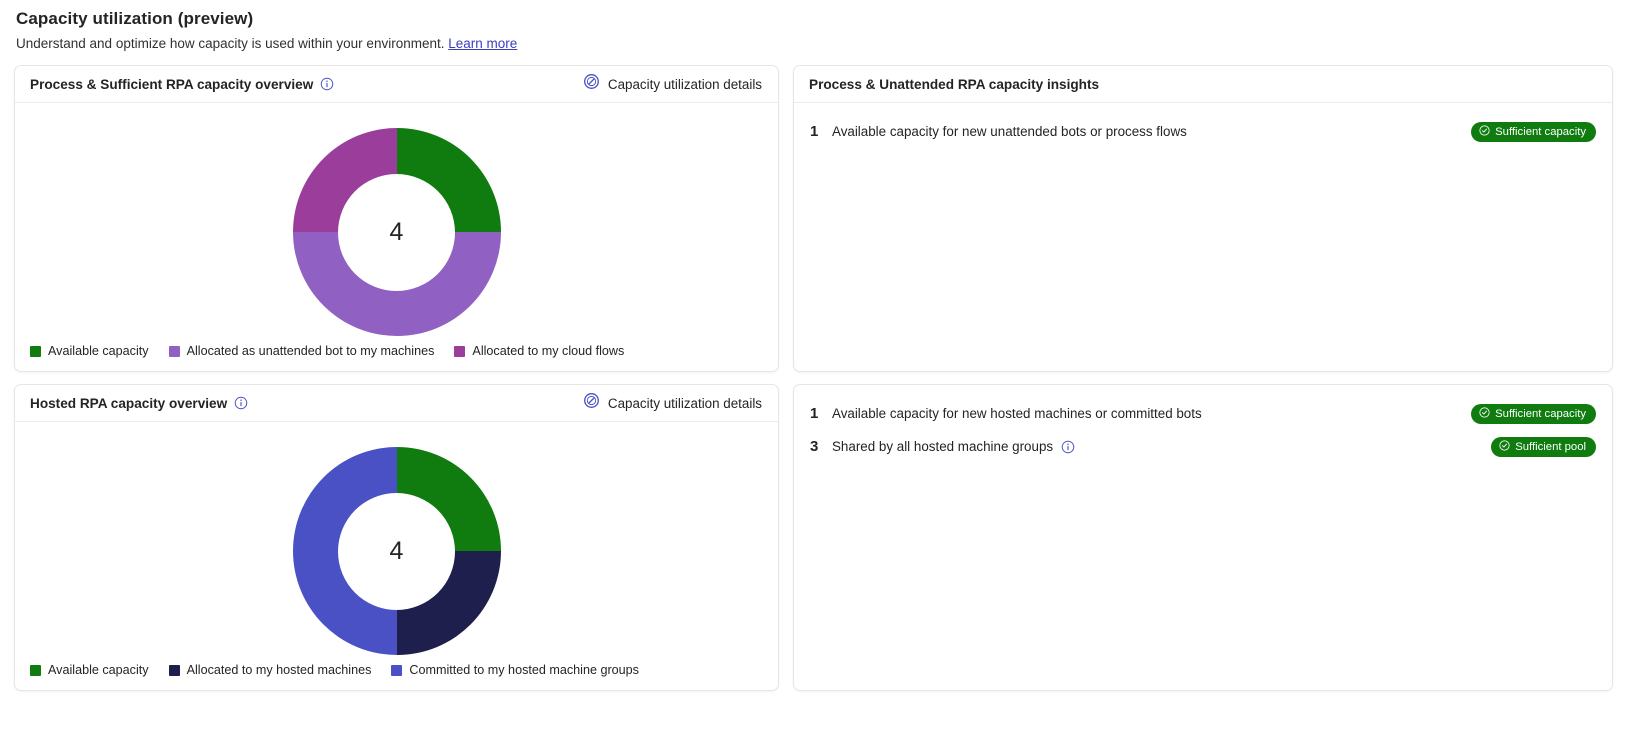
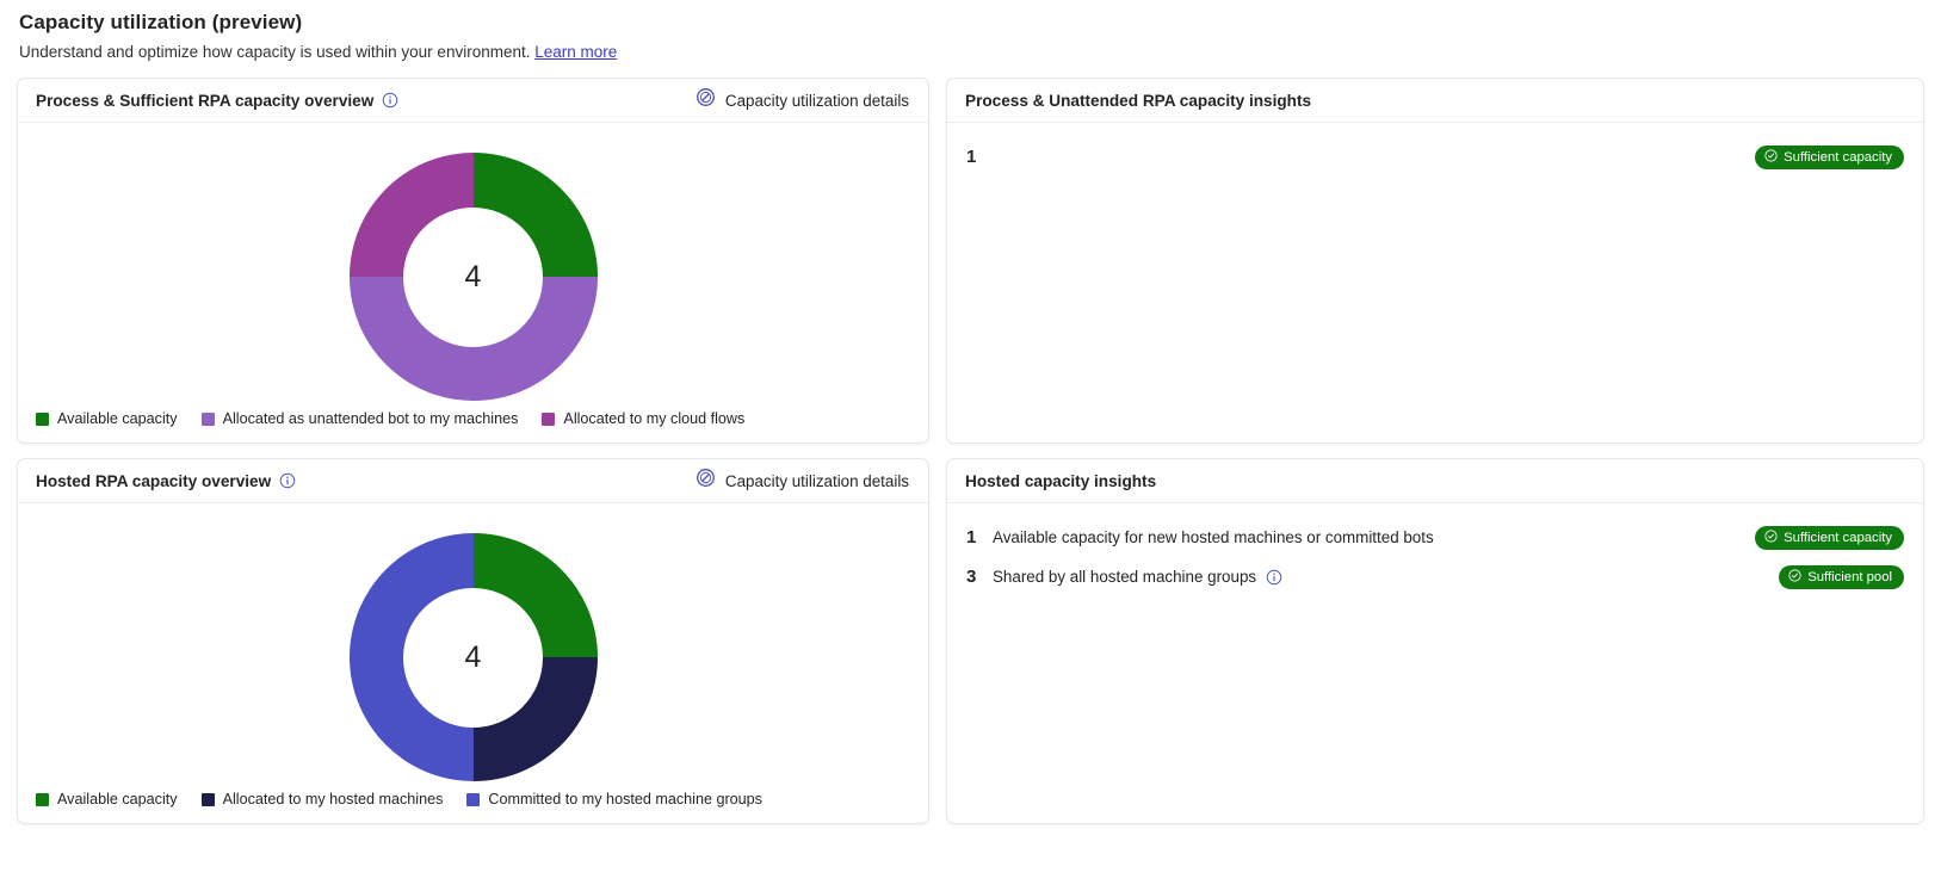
  Capacity utilization (preview)
  Understand and optimize how capacity is used within your environment. Learn more
  Process & Sufficient RPA capacity overview
  Capacity utilization details
  4
  Available capacity
  Allocated as unattended bot to my machines
  Allocated to my cloud flows
  Process & Unattended RPA capacity insights
  1
- Available capacity for new unattended bots or process flows
  Sufficient capacity
  Hosted RPA capacity overview
  Capacity utilization details
  4
  Available capacity
  Allocated to my hosted machines
  Committed to my hosted machine groups
+ Hosted capacity insights
  1
  Available capacity for new hosted machines or committed bots
  Sufficient capacity
  3
  Shared by all hosted machine groups
  Sufficient pool
